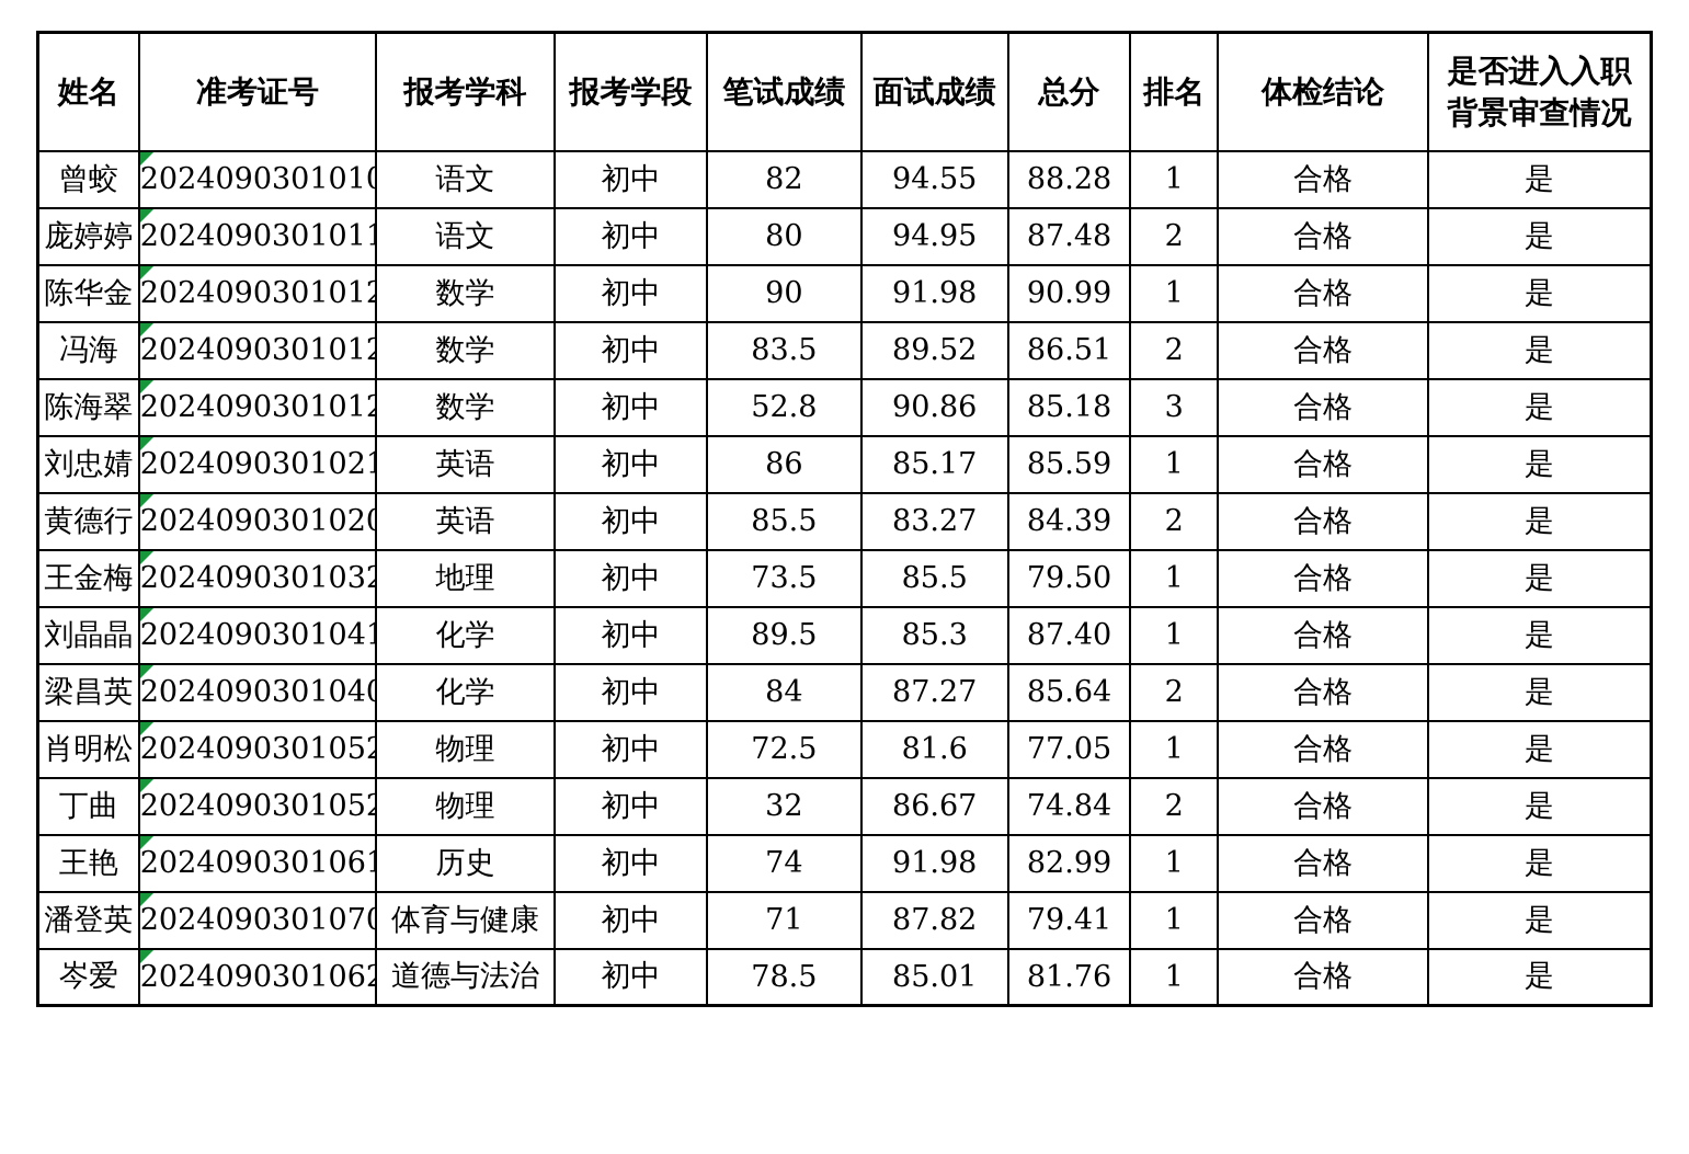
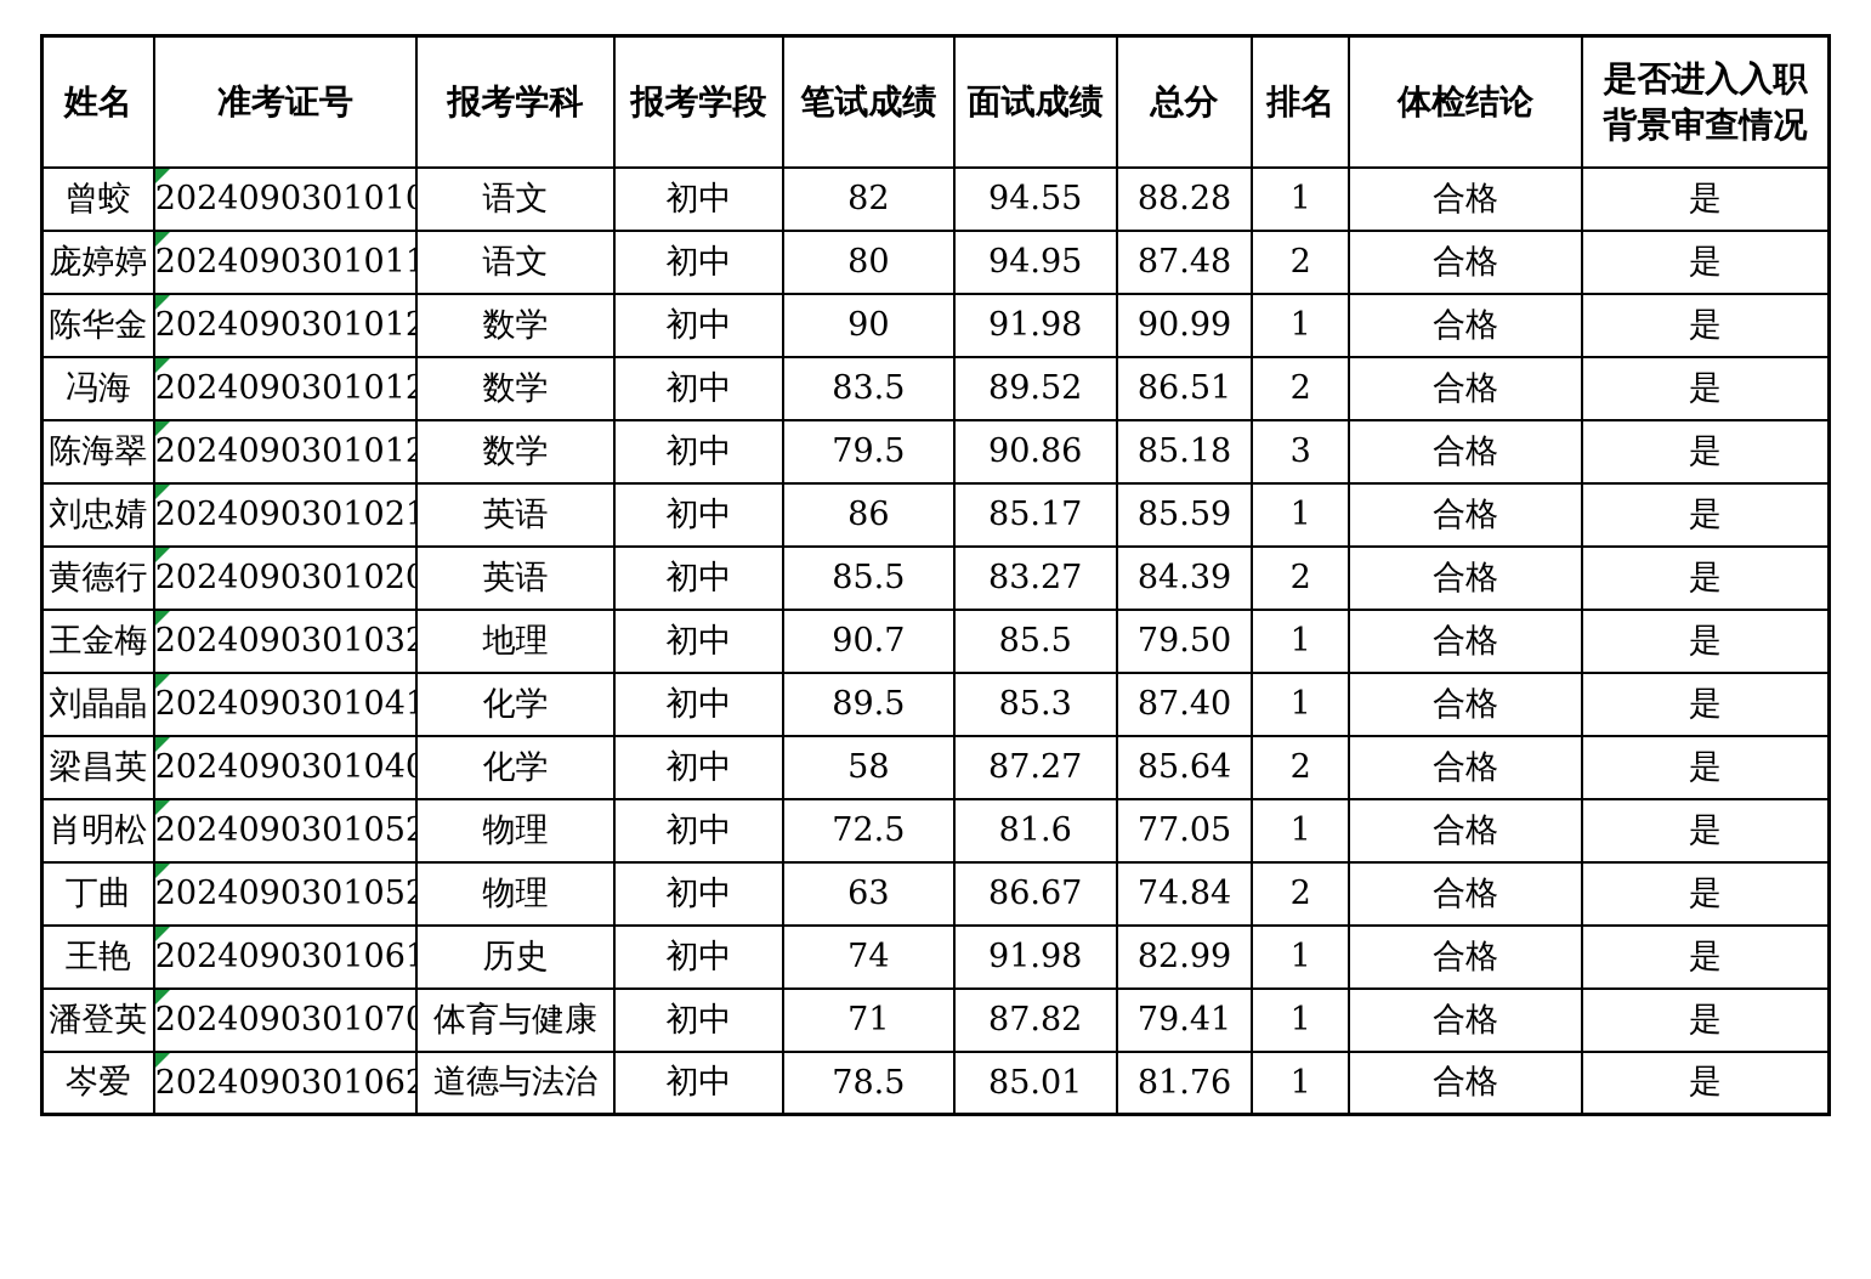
  姓名	准考证号	报考学科	报考学段	笔试成绩	面试成绩	总分	排名	体检结论	是否进入入职 背景审查情况
  曾蛟	2024090301010	语文	初中	82	94.55	88.28	1	合格	是
  庞婷婷	2024090301011	语文	初中	80	94.95	87.48	2	合格	是
  陈华金	2024090301012	数学	初中	90	91.98	90.99	1	合格	是
  冯海	2024090301012	数学	初中	83.5	89.52	86.51	2	合格	是
- 陈海翠	2024090301012	数学	初中	52.8	90.86	85.18	3	合格	是
+ 陈海翠	2024090301012	数学	初中	79.5	90.86	85.18	3	合格	是
  刘忠婧	2024090301021	英语	初中	86	85.17	85.59	1	合格	是
  黄德行	2024090301020	英语	初中	85.5	83.27	84.39	2	合格	是
- 王金梅	2024090301032	地理	初中	73.5	85.5	79.50	1	合格	是
+ 王金梅	2024090301032	地理	初中	90.7	85.5	79.50	1	合格	是
  刘晶晶	2024090301041	化学	初中	89.5	85.3	87.40	1	合格	是
- 梁昌英	2024090301040	化学	初中	84	87.27	85.64	2	合格	是
+ 梁昌英	2024090301040	化学	初中	58	87.27	85.64	2	合格	是
  肖明松	2024090301052	物理	初中	72.5	81.6	77.05	1	合格	是
- 丁曲	2024090301052	物理	初中	32	86.67	74.84	2	合格	是
+ 丁曲	2024090301052	物理	初中	63	86.67	74.84	2	合格	是
  王艳	2024090301061	历史	初中	74	91.98	82.99	1	合格	是
  潘登英	2024090301070	体育与健康	初中	71	87.82	79.41	1	合格	是
  岑爱	2024090301062	道德与法治	初中	78.5	85.01	81.76	1	合格	是
